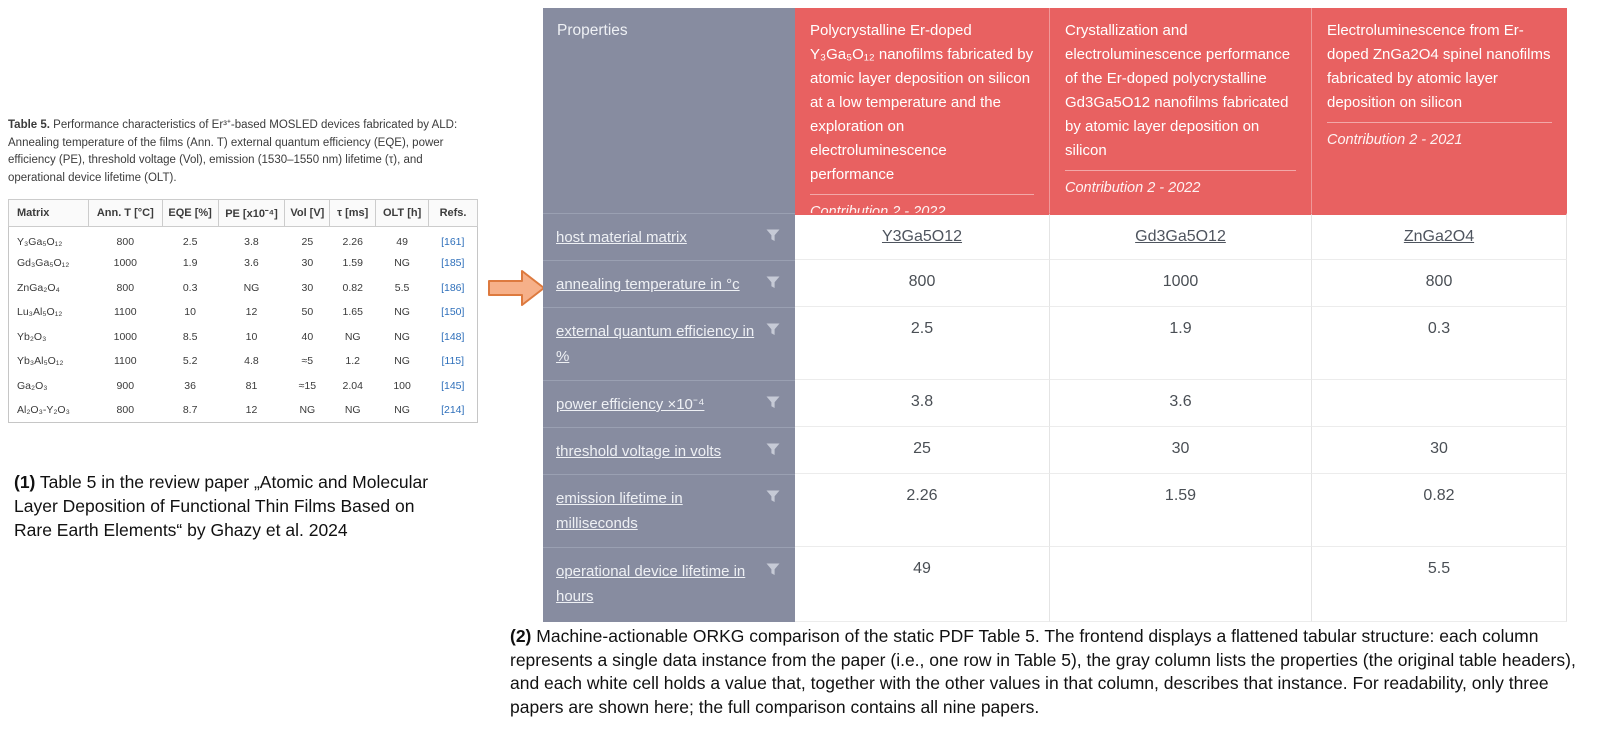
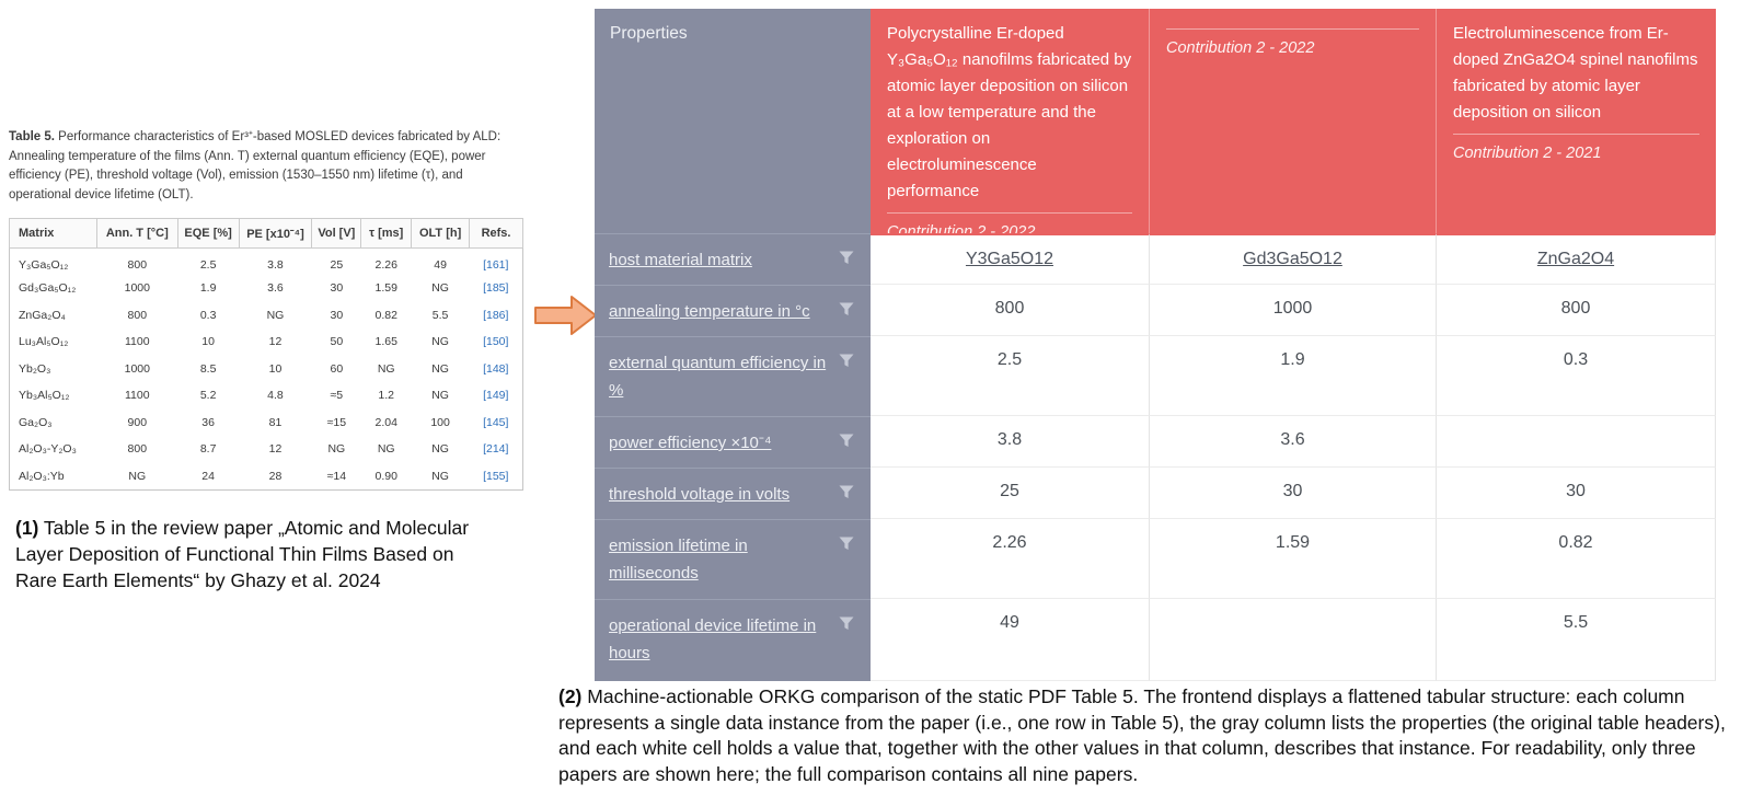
  Table 5. Performance characteristics of Er³⁺-based MOSLED devices fabricated by ALD: Annealing temperature of the films (Ann. T) external quantum efficiency (EQE), power efficiency (PE), threshold voltage (Vol), emission (1530–1550 nm) lifetime (τ), and operational device lifetime (OLT).
  Matrix	Ann. T [°C]	EQE [%]	PE [x10⁻⁴]	Vol [V]	τ [ms]	OLT [h]	Refs.
  Y₃Ga₅O₁₂	800	2.5	3.8	25	2.26	49	[161]
  Gd₃Ga₅O₁₂	1000	1.9	3.6	30	1.59	NG	[185]
  ZnGa₂O₄	800	0.3	NG	30	0.82	5.5	[186]
  Lu₃Al₅O₁₂	1100	10	12	50	1.65	NG	[150]
- Yb₂O₃	1000	8.5	10	40	NG	NG	[148]
+ Yb₂O₃	1000	8.5	10	60	NG	NG	[148]
- Yb₃Al₅O₁₂	1100	5.2	4.8	≈5	1.2	NG	[115]
+ Yb₃Al₅O₁₂	1100	5.2	4.8	≈5	1.2	NG	[149]
  Ga₂O₃	900	36	81	≈15	2.04	100	[145]
  Al₂O₃-Y₂O₃	800	8.7	12	NG	NG	NG	[214]
+ Al₂O₃:Yb	NG	24	28	≈14	0.90	NG	[155]
  (1) Table 5 in the review paper „Atomic and Molecular Layer Deposition of Functional Thin Films Based on Rare Earth Elements“ by Ghazy et al. 2024
  Properties
  Polycrystalline Er-doped Y₃Ga₅O₁₂ nanofilms fabricated by atomic layer deposition on silicon at a low temperature and the exploration on electroluminescence performance
  Contribution 2 - 2022
- Crystallization and electroluminescence performance of the Er-doped polycrystalline Gd3Ga5O12 nanofilms fabricated by atomic layer deposition on silicon
  Contribution 2 - 2022
  Electroluminescence from Er-doped ZnGa2O4 spinel nanofilms fabricated by atomic layer deposition on silicon
  Contribution 2 - 2021
  host material matrix
  Y3Ga5O12
  Gd3Ga5O12
  ZnGa2O4
  annealing temperature in °c
  800
  1000
  800
  external quantum efficiency in %
  2.5
  1.9
  0.3
  power efficiency ×10⁻⁴
  3.8
  3.6
  threshold voltage in volts
  25
  30
  30
  emission lifetime in milliseconds
  2.26
  1.59
  0.82
  operational device lifetime in hours
  49
  5.5
  (2) Machine-actionable ORKG comparison of the static PDF Table 5. The frontend displays a flattened tabular structure: each column represents a single data instance from the paper (i.e., one row in Table 5), the gray column lists the properties (the original table headers), and each white cell holds a value that, together with the other values in that column, describes that instance. For readability, only three papers are shown here; the full comparison contains all nine papers.
